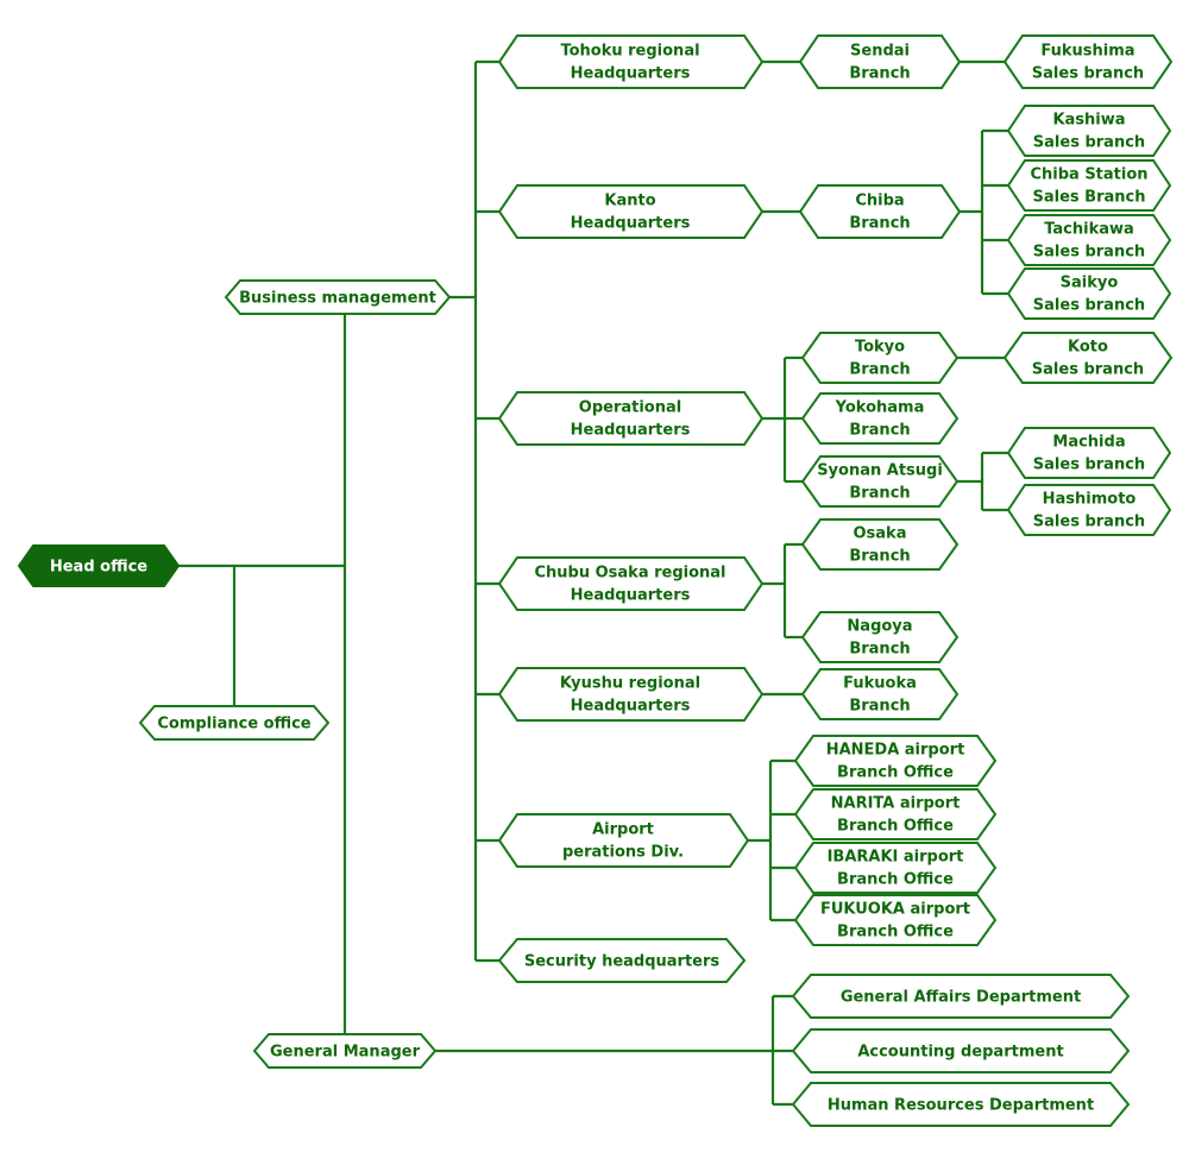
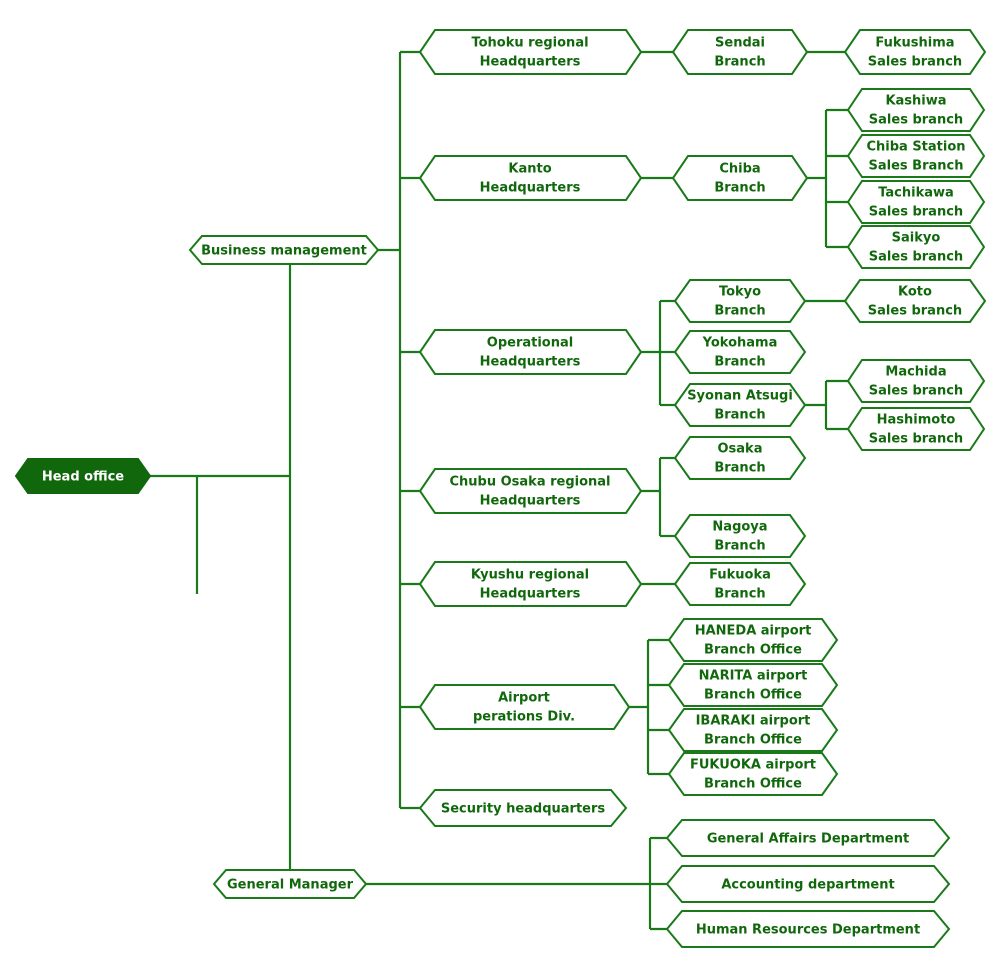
  Head office
- Compliance office
  Business management
  General Manager
  Tohoku regional
  Headquarters
  Sendai
  Branch
  Fukushima
  Sales branch
  Kashiwa
  Sales branch
  Chiba Station
  Sales Branch
  Tachikawa
  Sales branch
  Saikyo
  Sales branch
  Kanto
  Headquarters
  Chiba
  Branch
  Operational
  Headquarters
  Tokyo
  Branch
  Koto
  Sales branch
  Yokohama
  Branch
  Syonan Atsugi
  Branch
  Machida
  Sales branch
  Hashimoto
  Sales branch
  Chubu Osaka regional
  Headquarters
  Osaka
  Branch
  Nagoya
  Branch
  Kyushu regional
  Headquarters
  Fukuoka
  Branch
  Airport
  perations Div.
  HANEDA airport
  Branch Office
  NARITA airport
  Branch Office
  IBARAKI airport
  Branch Office
  FUKUOKA airport
  Branch Office
  Security headquarters
  General Affairs Department
  Accounting department
  Human Resources Department
